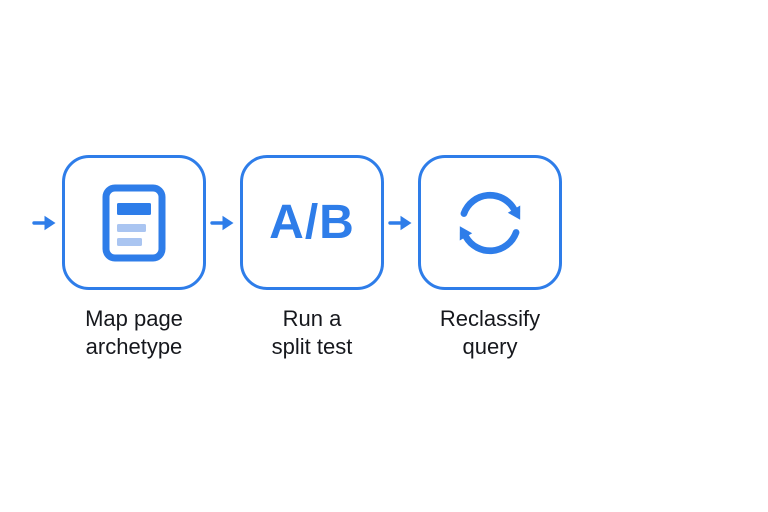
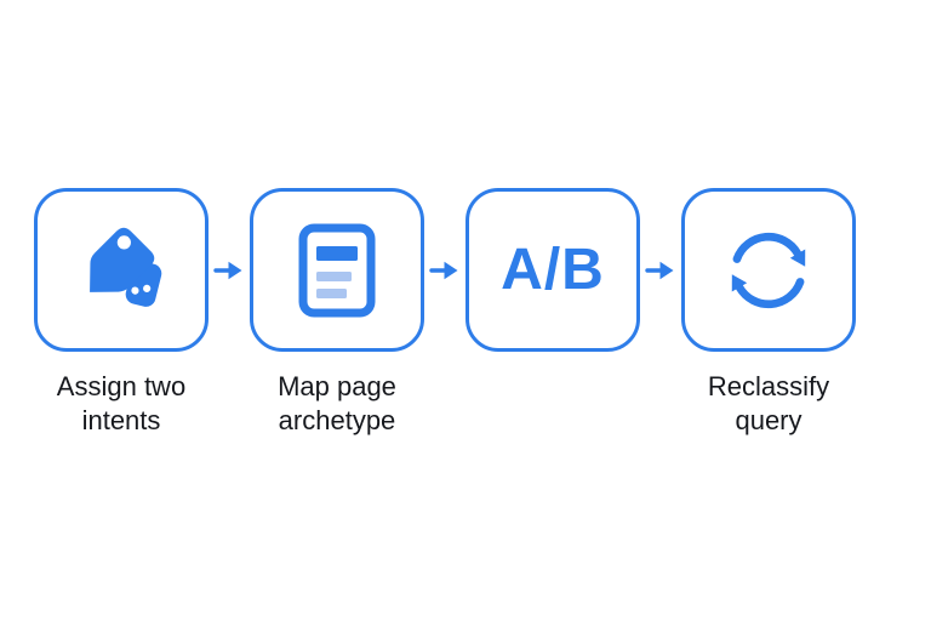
+ Assign two
+ intents
  Map page
  archetype
  A/B
- Run a
- split test
  Reclassify
  query
